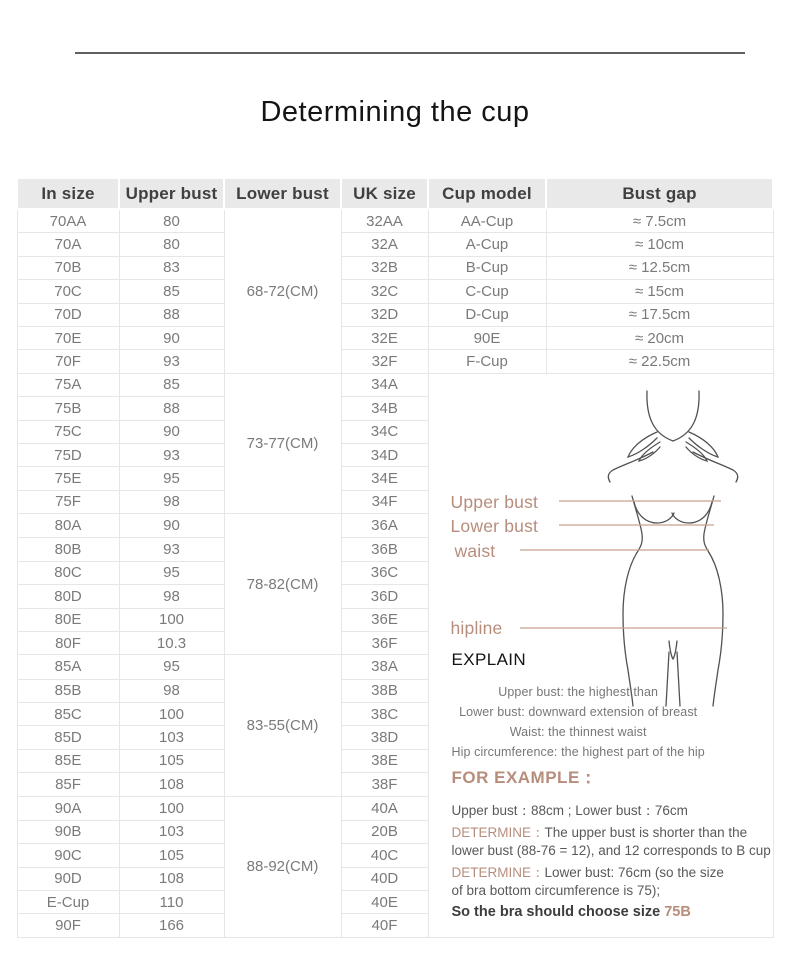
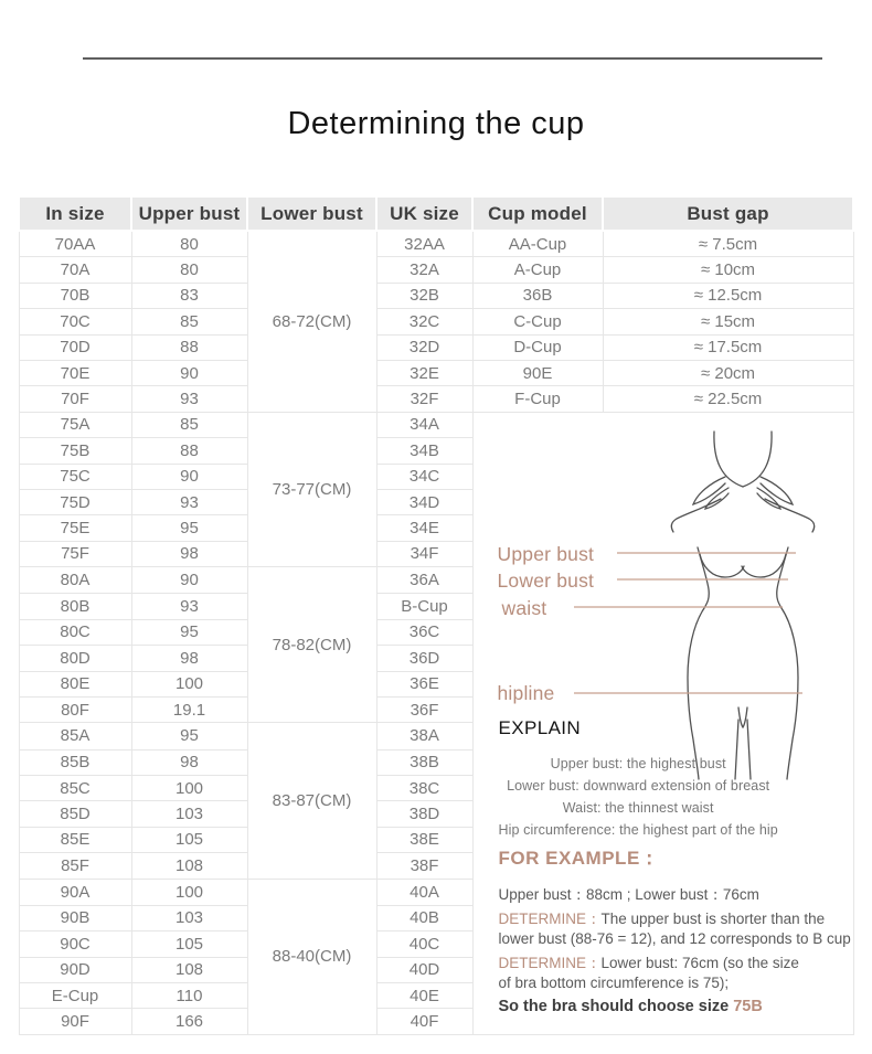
  Determining the cup
  In size	Upper bust	Lower bust	UK size	Cup model	Bust gap
  70AA	80	68-72(CM)	32AA	AA-Cup	≈ 7.5cm
  70A	80	32A	A-Cup	≈ 10cm
- 70B	83	32B	B-Cup	≈ 12.5cm
+ 70B	83	32B	36B	≈ 12.5cm
  70C	85	32C	C-Cup	≈ 15cm
  70D	88	32D	D-Cup	≈ 17.5cm
  70E	90	32E	90E	≈ 20cm
  70F	93	32F	F-Cup	≈ 22.5cm
- 75A	85	73-77(CM)	34A	Upper bust Lower bust waist hipline EXPLAIN Upper bust: the highest than Lower bust: downward extension of breast Waist: the thinnest waist Hip circumference: the highest part of the hip FOR EXAMPLE： Upper bust：88cm ; Lower bust：76cm DETERMINE：The upper bust is shorter than the lower bust (88-76 = 12), and 12 corresponds to B cup DETERMINE：Lower bust: 76cm (so the size of bra bottom circumference is 75); So the bra should choose size 75B
+ 75A	85	73-77(CM)	34A	Upper bust Lower bust waist hipline EXPLAIN Upper bust: the highest bust Lower bust: downward extension of breast Waist: the thinnest waist Hip circumference: the highest part of the hip FOR EXAMPLE： Upper bust：88cm ; Lower bust：76cm DETERMINE：The upper bust is shorter than the lower bust (88-76 = 12), and 12 corresponds to B cup DETERMINE：Lower bust: 76cm (so the size of bra bottom circumference is 75); So the bra should choose size 75B
  75B	88	34B
  75C	90	34C
  75D	93	34D
  75E	95	34E
  75F	98	34F
  80A	90	78-82(CM)	36A
- 80B	93	36B
+ 80B	93	B-Cup
  80C	95	36C
  80D	98	36D
  80E	100	36E
- 80F	10.3	36F
+ 80F	19.1	36F
- 85A	95	83-55(CM)	38A
+ 85A	95	83-87(CM)	38A
  85B	98	38B
  85C	100	38C
  85D	103	38D
  85E	105	38E
  85F	108	38F
- 90A	100	88-92(CM)	40A
+ 90A	100	88-40(CM)	40A
- 90B	103	20B
+ 90B	103	40B
  90C	105	40C
  90D	108	40D
  E-Cup	110	40E
  90F	166	40F
